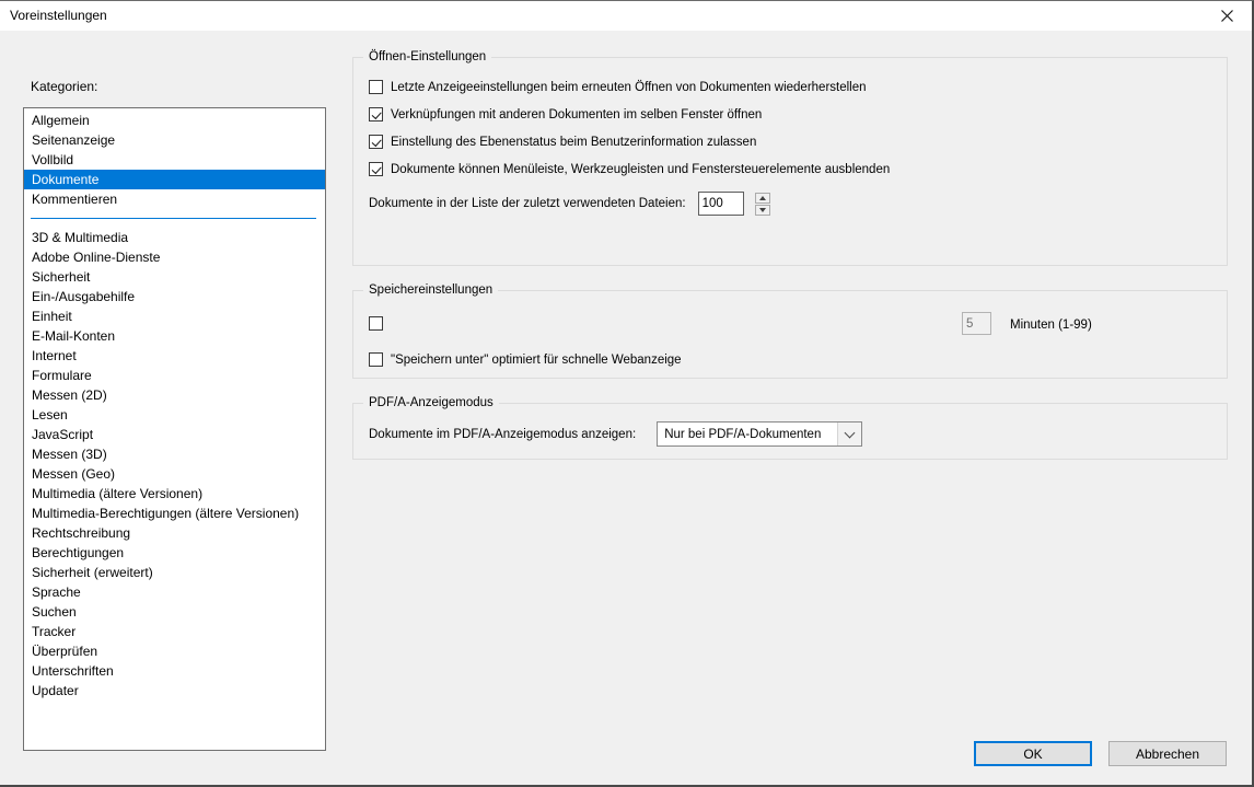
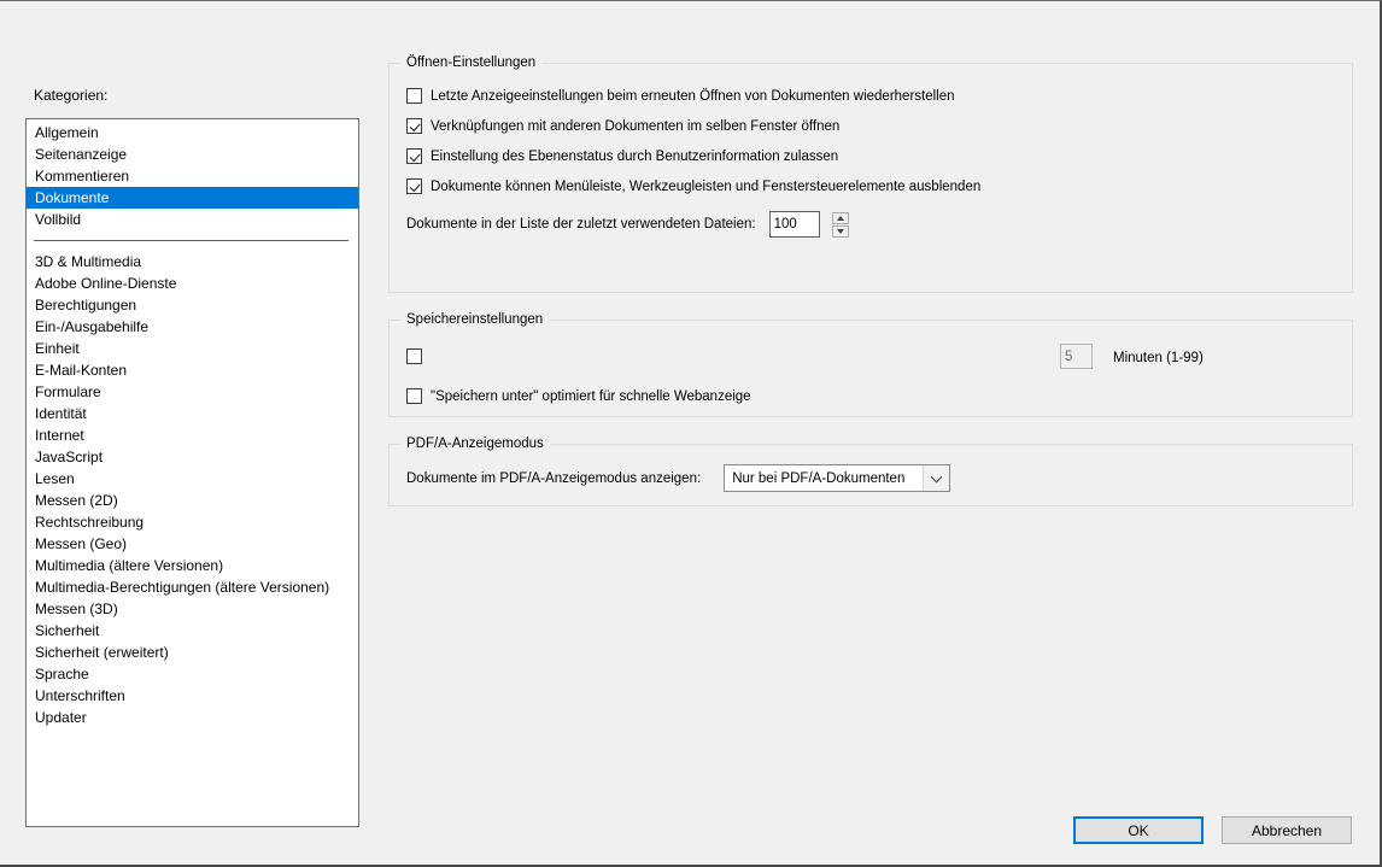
- Voreinstellungen
  Kategorien:
  Allgemein
  Seitenanzeige
- Vollbild
+ Kommentieren
  Dokumente
- Kommentieren
+ Vollbild
  3D & Multimedia
  Adobe Online-Dienste
- Sicherheit
+ Berechtigungen
  Ein-/Ausgabehilfe
  Einheit
  E-Mail-Konten
- Internet
+ Formulare
+ Identität
- Formulare
+ Internet
- Messen (2D)
+ JavaScript
  Lesen
- JavaScript
+ Messen (2D)
- Messen (3D)
+ Rechtschreibung
  Messen (Geo)
  Multimedia (ältere Versionen)
  Multimedia-Berechtigungen (ältere Versionen)
- Rechtschreibung
+ Messen (3D)
- Berechtigungen
+ Sicherheit
  Sicherheit (erweitert)
  Sprache
- Suchen
- Tracker
- Überprüfen
  Unterschriften
  Updater
  Öffnen-Einstellungen
  Letzte Anzeigeeinstellungen beim erneuten Öffnen von Dokumenten wiederherstellen
  Verknüpfungen mit anderen Dokumenten im selben Fenster öffnen
- Einstellung des Ebenenstatus beim Benutzerinformation zulassen
+ Einstellung des Ebenenstatus durch Benutzerinformation zulassen
  Dokumente können Menüleiste, Werkzeugleisten und Fenstersteuerelemente ausblenden
  Dokumente in der Liste der zuletzt verwendeten Dateien:
  100
  Speichereinstellungen
  5
  Minuten (1-99)
  "Speichern unter" optimiert für schnelle Webanzeige
  PDF/A-Anzeigemodus
  Dokumente im PDF/A-Anzeigemodus anzeigen:
  Nur bei PDF/A-Dokumenten
  OK
  Abbrechen
